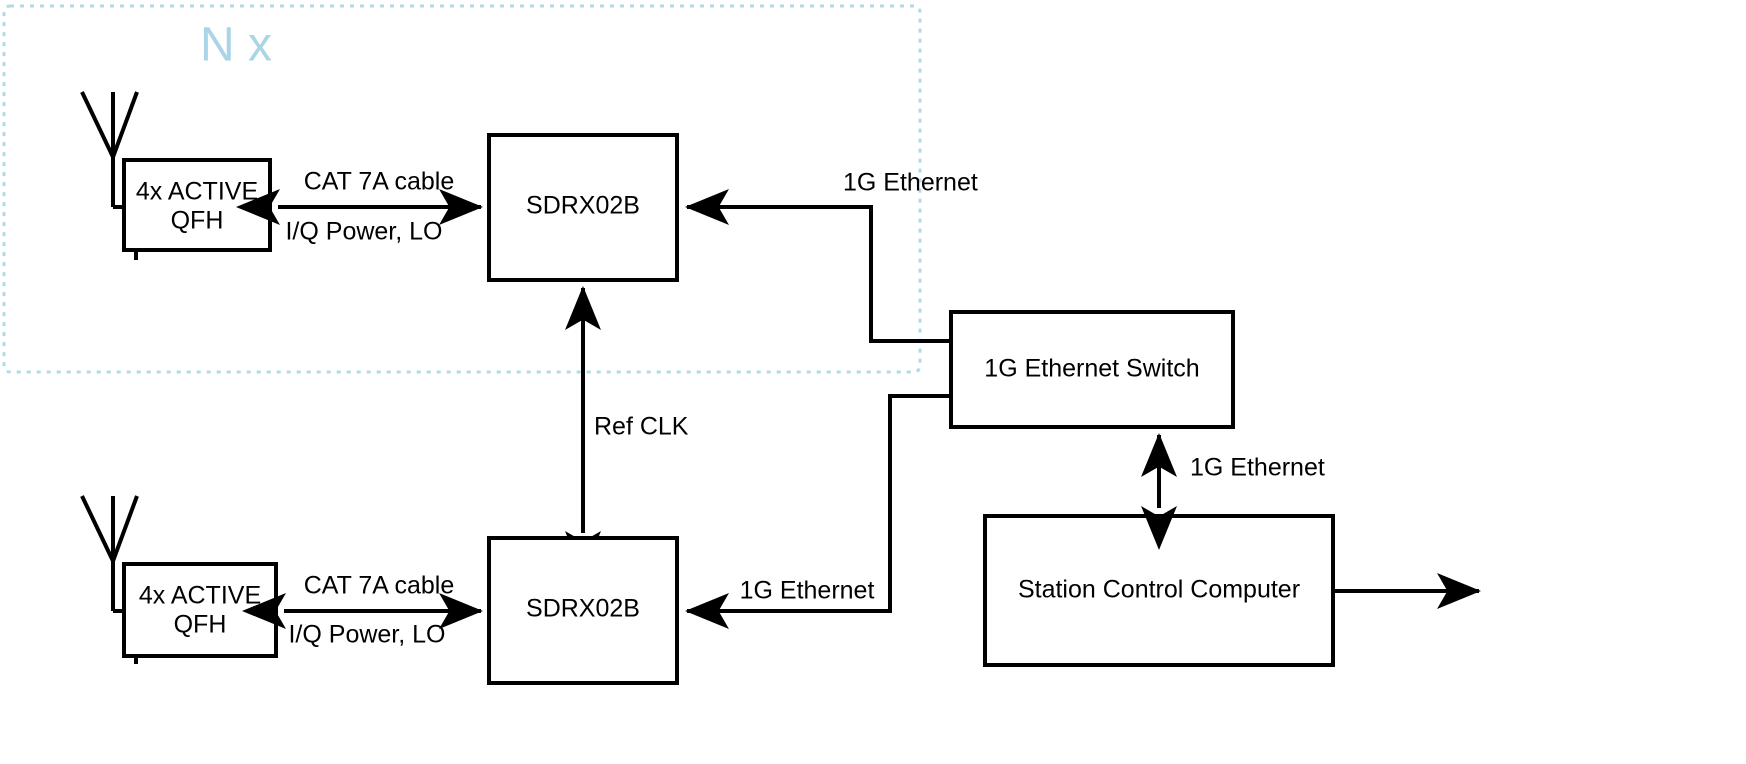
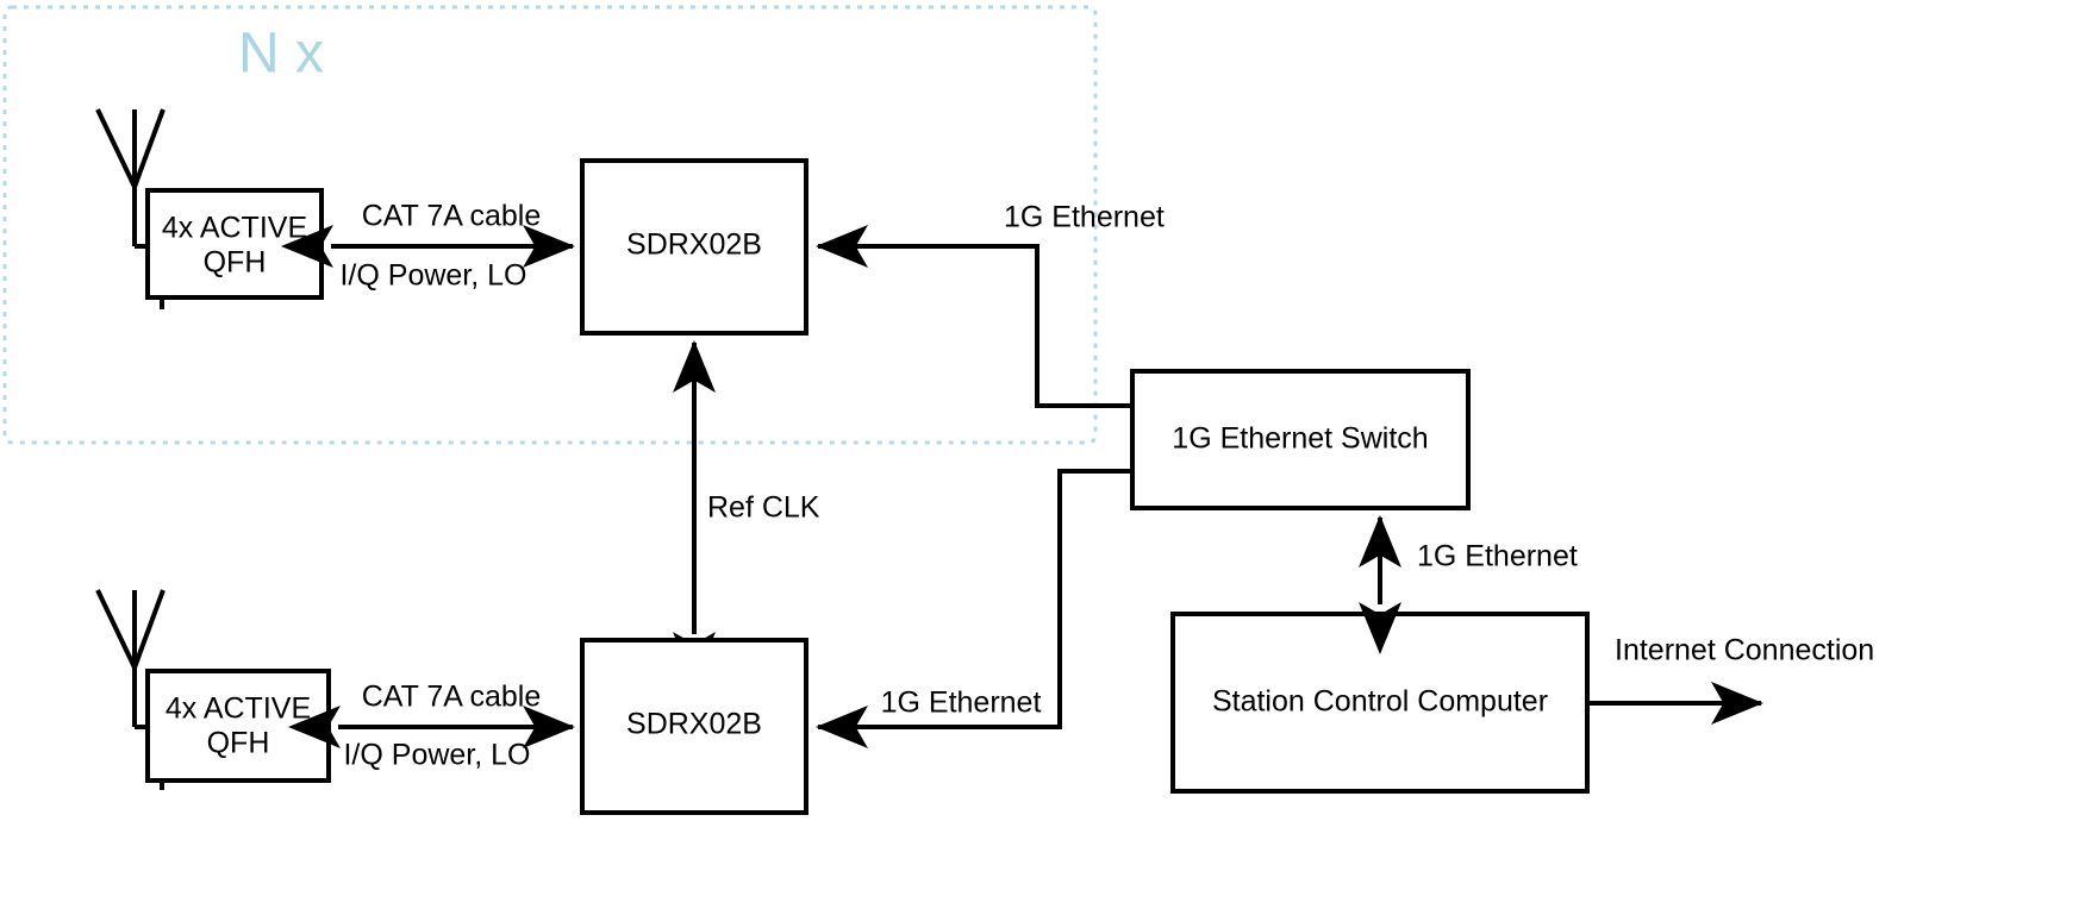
  N x
  4x ACTIVE
  QFH
  SDRX02B
  CAT 7A cable
  I/Q Power, LO
  1G Ethernet
  Ref CLK
  4x ACTIVE
  QFH
  SDRX02B
  CAT 7A cable
  I/Q Power, LO
  1G Ethernet
  1G Ethernet Switch
  Station Control Computer
  1G Ethernet
+ Internet Connection
